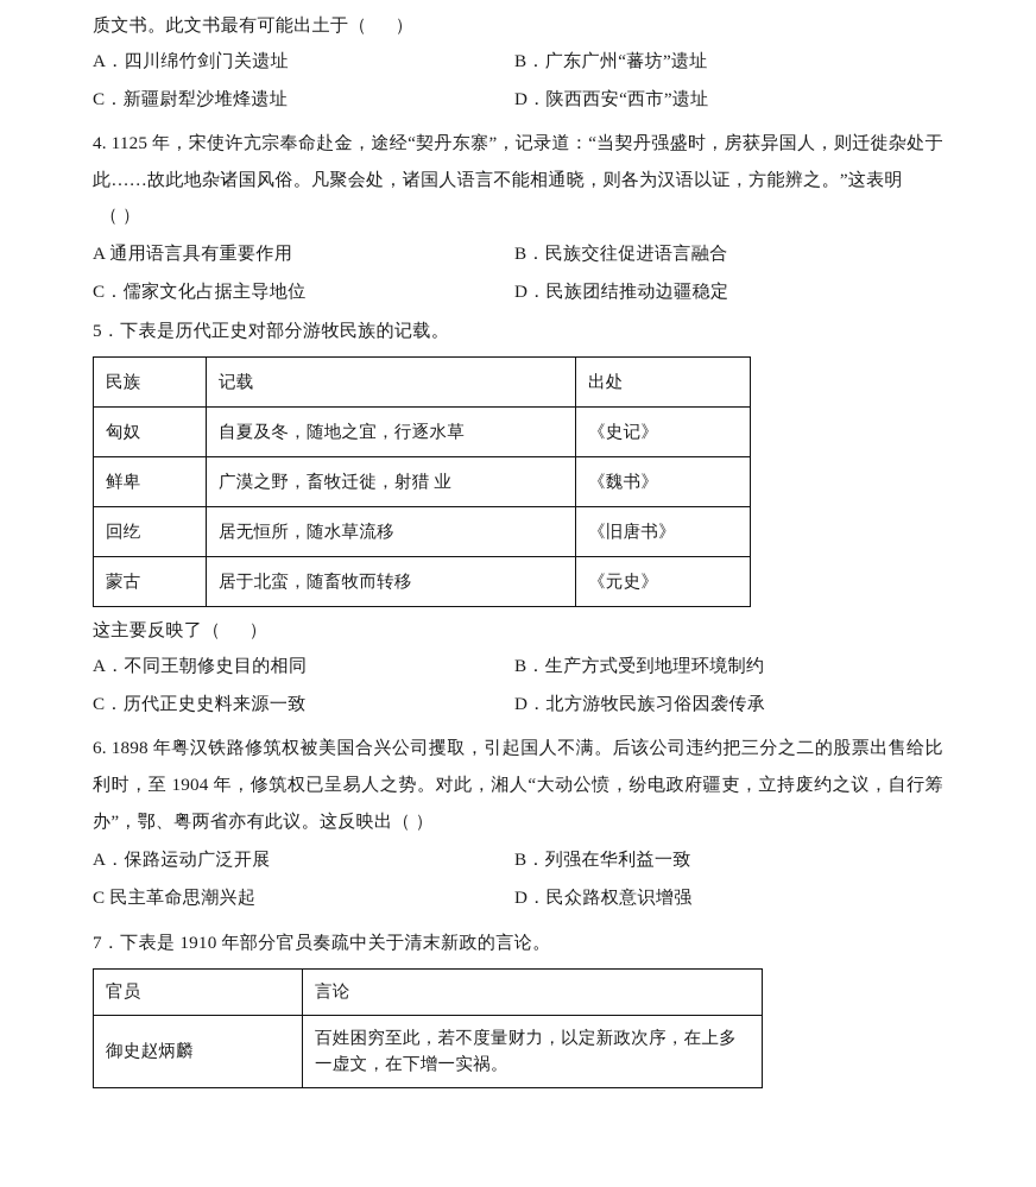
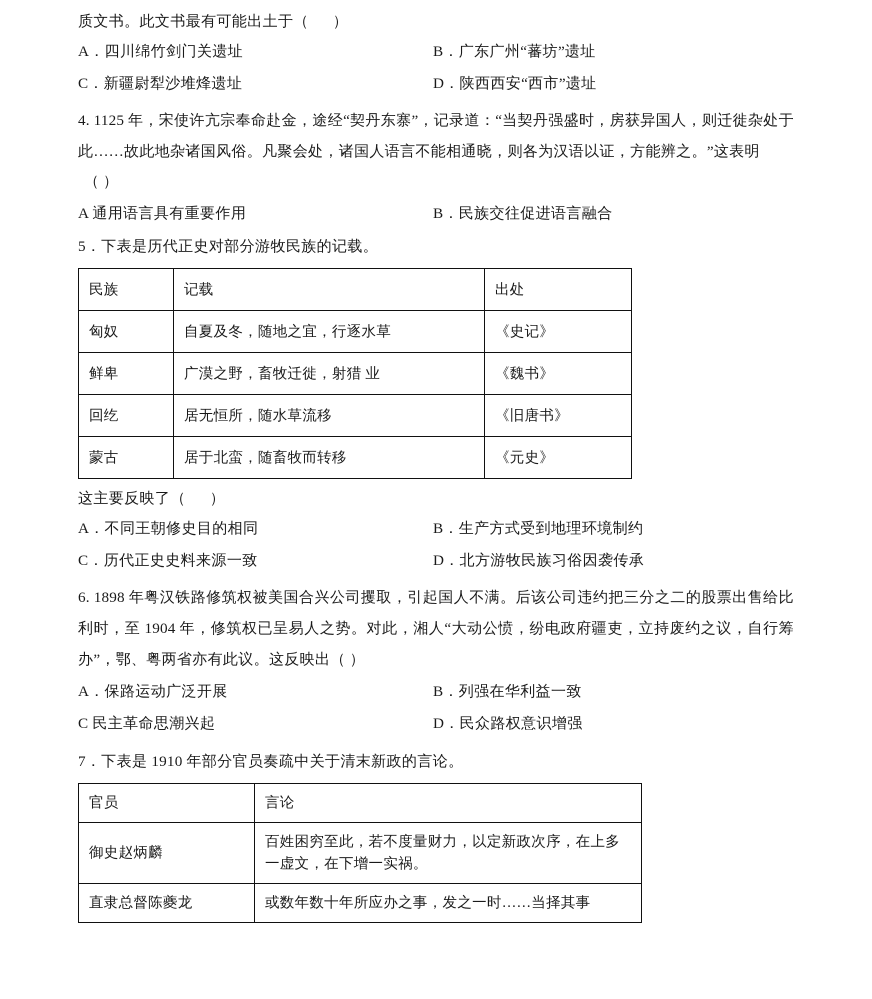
  质文书。此文书最有可能出土于（ ）
  A．四川绵竹剑门关遗址
  B．广东广州“蕃坊”遗址
  C．新疆尉犁沙堆烽遗址
  D．陕西西安“西市”遗址
  4. 1125 年，宋使许亢宗奉命赴金，途经“契丹东寨”，记录道：“当契丹强盛时，房获异国人，则迁徙杂处于此……故此地杂诸国风俗。凡聚会处，诸国人语言不能相通晓，则各为汉语以证，方能辨之。”这表明
  （ ）
  A 通用语言具有重要作用
  B．民族交往促进语言融合
- C．儒家文化占据主导地位
- D．民族团结推动边疆稳定
  5．下表是历代正史对部分游牧民族的记载。
  民族	记载	出处
  匈奴	自夏及冬，随地之宜，行逐水草	《史记》
  鲜卑	广漠之野，畜牧迁徙，射猎 业	《魏书》
  回纥	居无恒所，随水草流移	《旧唐书》
  蒙古	居于北蛮，随畜牧而转移	《元史》
  这主要反映了（ ）
  A．不同王朝修史目的相同
  B．生产方式受到地理环境制约
  C．历代正史史料来源一致
  D．北方游牧民族习俗因袭传承
  6. 1898 年粤汉铁路修筑权被美国合兴公司攫取，引起国人不满。后该公司违约把三分之二的股票出售给比利时，至 1904 年，修筑权已呈易人之势。对此，湘人“大动公愤，纷电政府疆吏，立持废约之议，自行筹办”，鄂、粤两省亦有此议。这反映出（ ）
  A．保路运动广泛开展
  B．列强在华利益一致
  C 民主革命思潮兴起
  D．民众路权意识增强
  7．下表是 1910 年部分官员奏疏中关于清末新政的言论。
  官员	言论
  御史赵炳麟	百姓困穷至此，若不度量财力，以定新政次序，在上多一虚文，在下增一实祸。
+ 直隶总督陈夔龙	或数年数十年所应办之事，发之一时……当择其事
